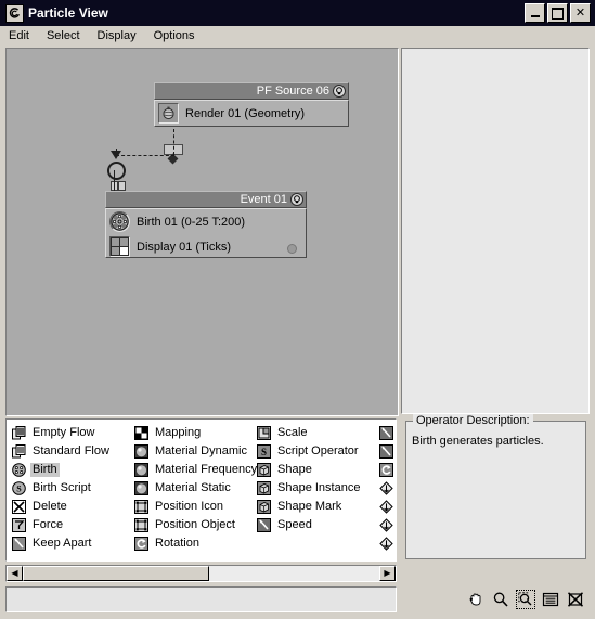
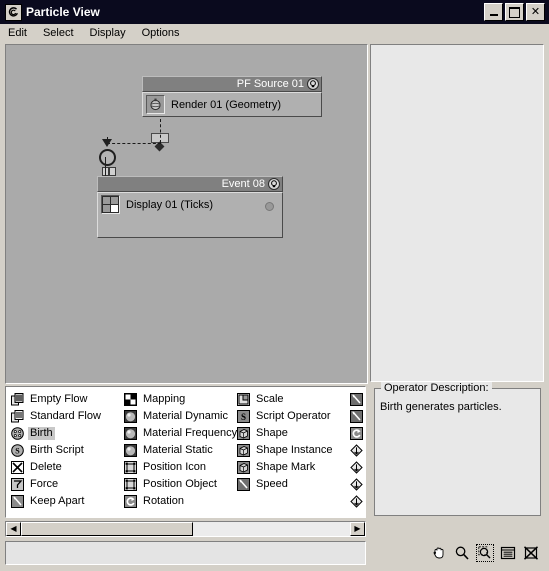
  Particle View
  ✕
  Edit
  Select
  Display
  Options
- PF Source 06
+ PF Source 01
  Render 01 (Geometry)
- Event 01
+ Event 08
- Birth 01 (0-25 T:200)
  Display 01 (Ticks)
  Empty Flow
  Standard Flow
  Birth
  S
  Birth Script
  Delete
  Force
  Keep Apart
  Mapping
  Material Dynamic
  Material Frequency
  Material Static
  Position Icon
  Position Object
  Rotation
  Scale
  S
  Script Operator
  Shape
  Shape Instance
  Shape Mark
  Speed
  ◀
  ▶
  Operator Description:
  Birth generates particles.
